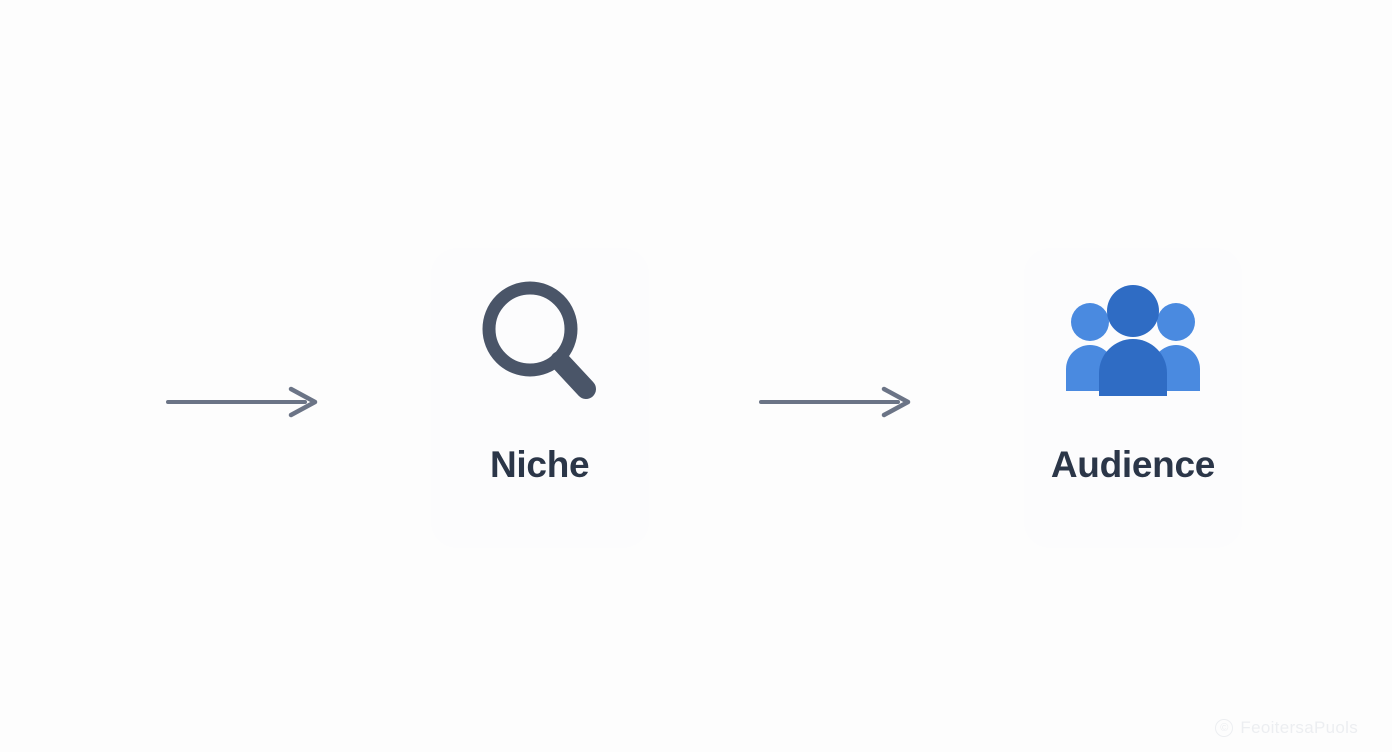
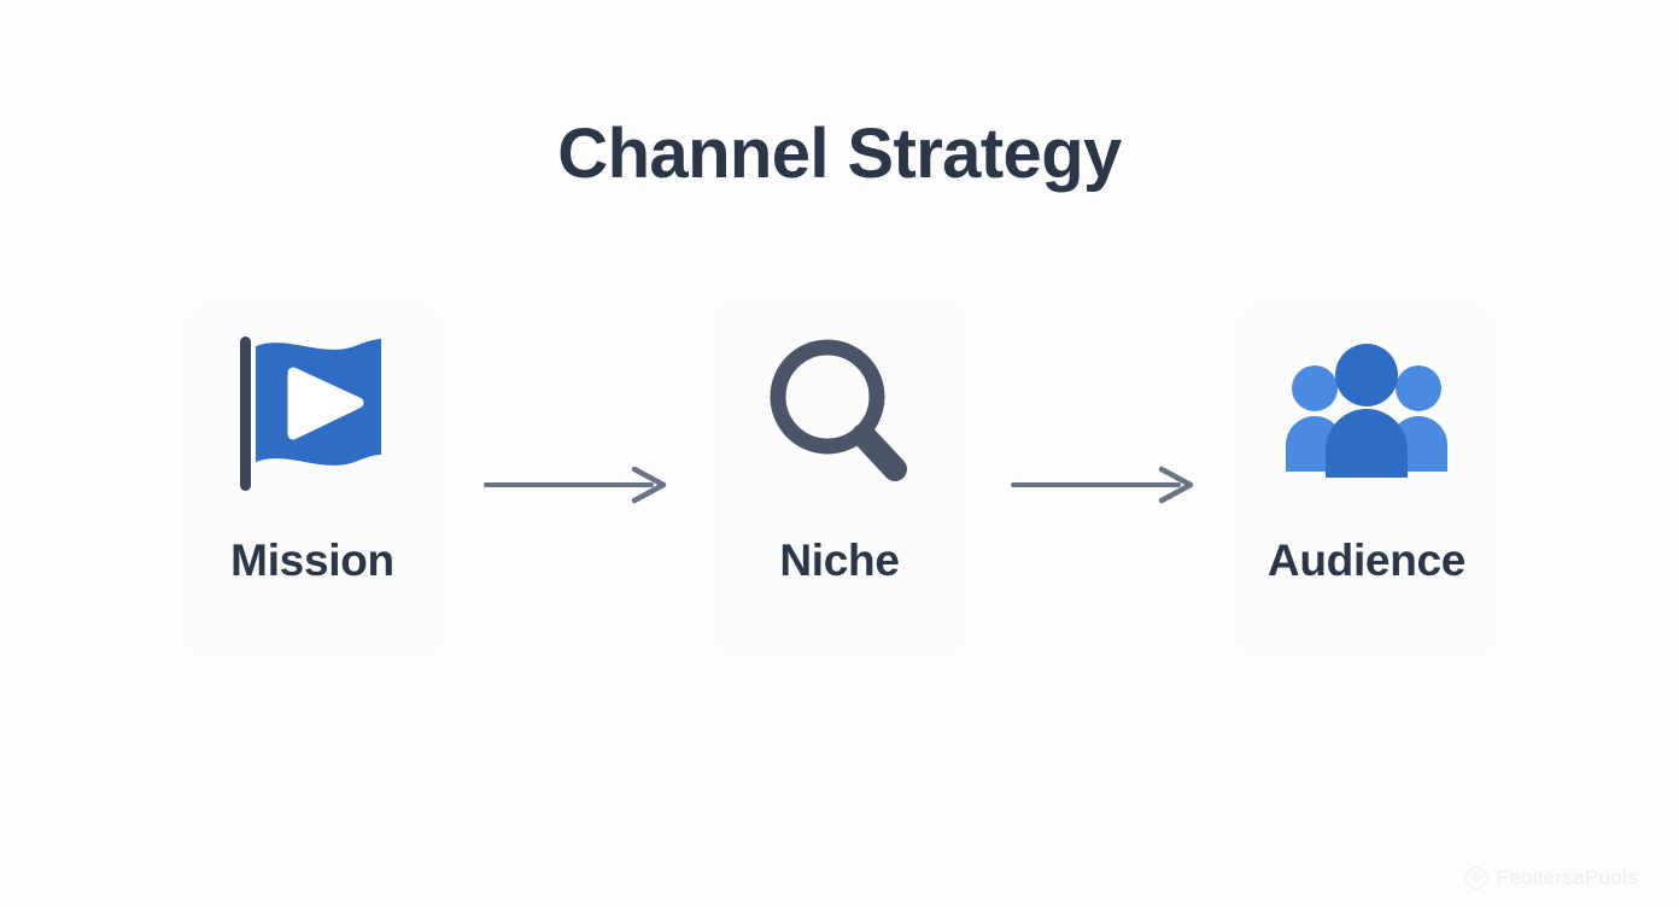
+ Channel Strategy
+ Mission
  Niche
  Audience
